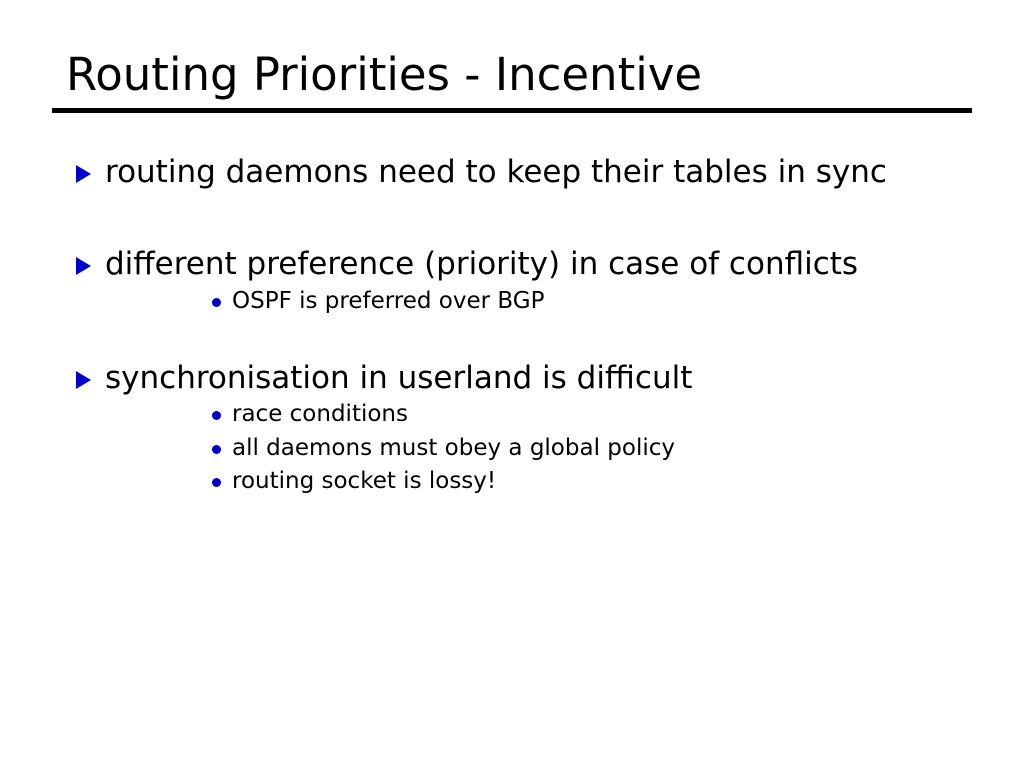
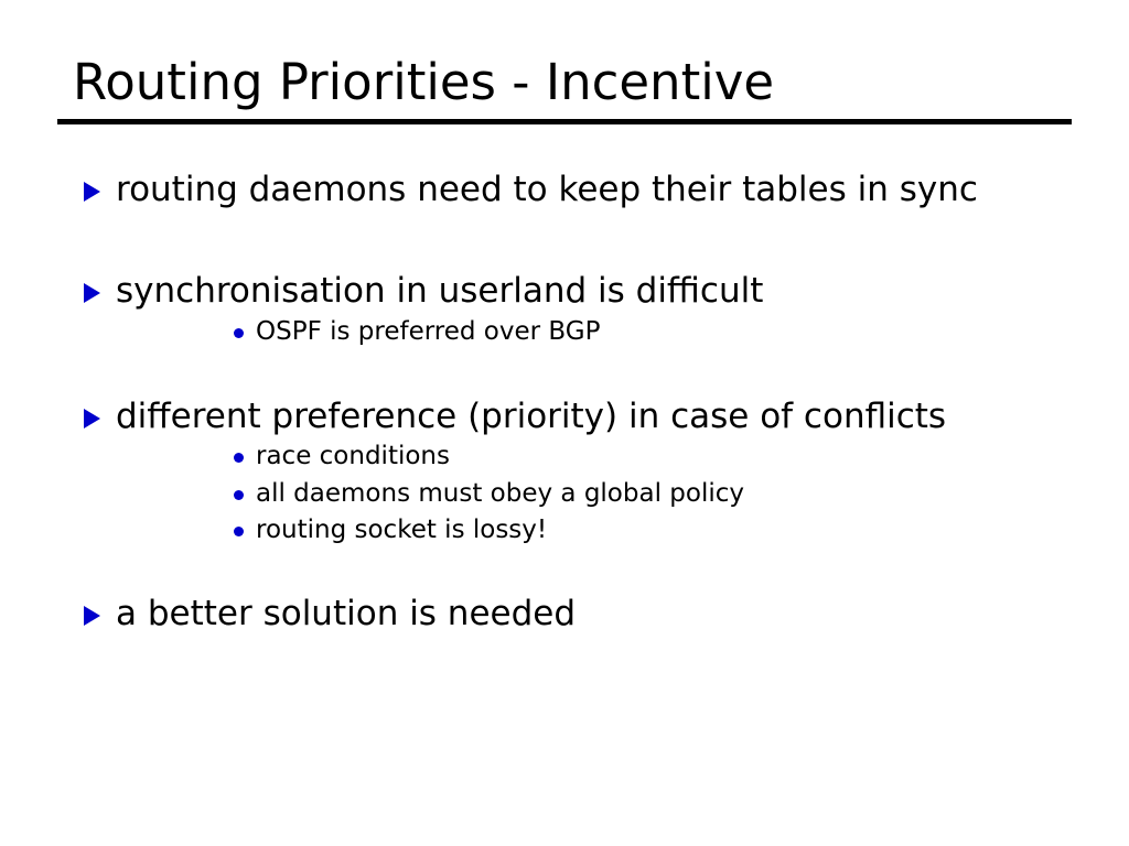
  Routing Priorities - Incentive
  routing daemons need to keep their tables in sync
- different preference (priority) in case of conflicts
+ synchronisation in userland is difficult
  OSPF is preferred over BGP
- synchronisation in userland is difficult
+ different preference (priority) in case of conflicts
  race conditions
  all daemons must obey a global policy
  routing socket is lossy!
+ a better solution is needed
